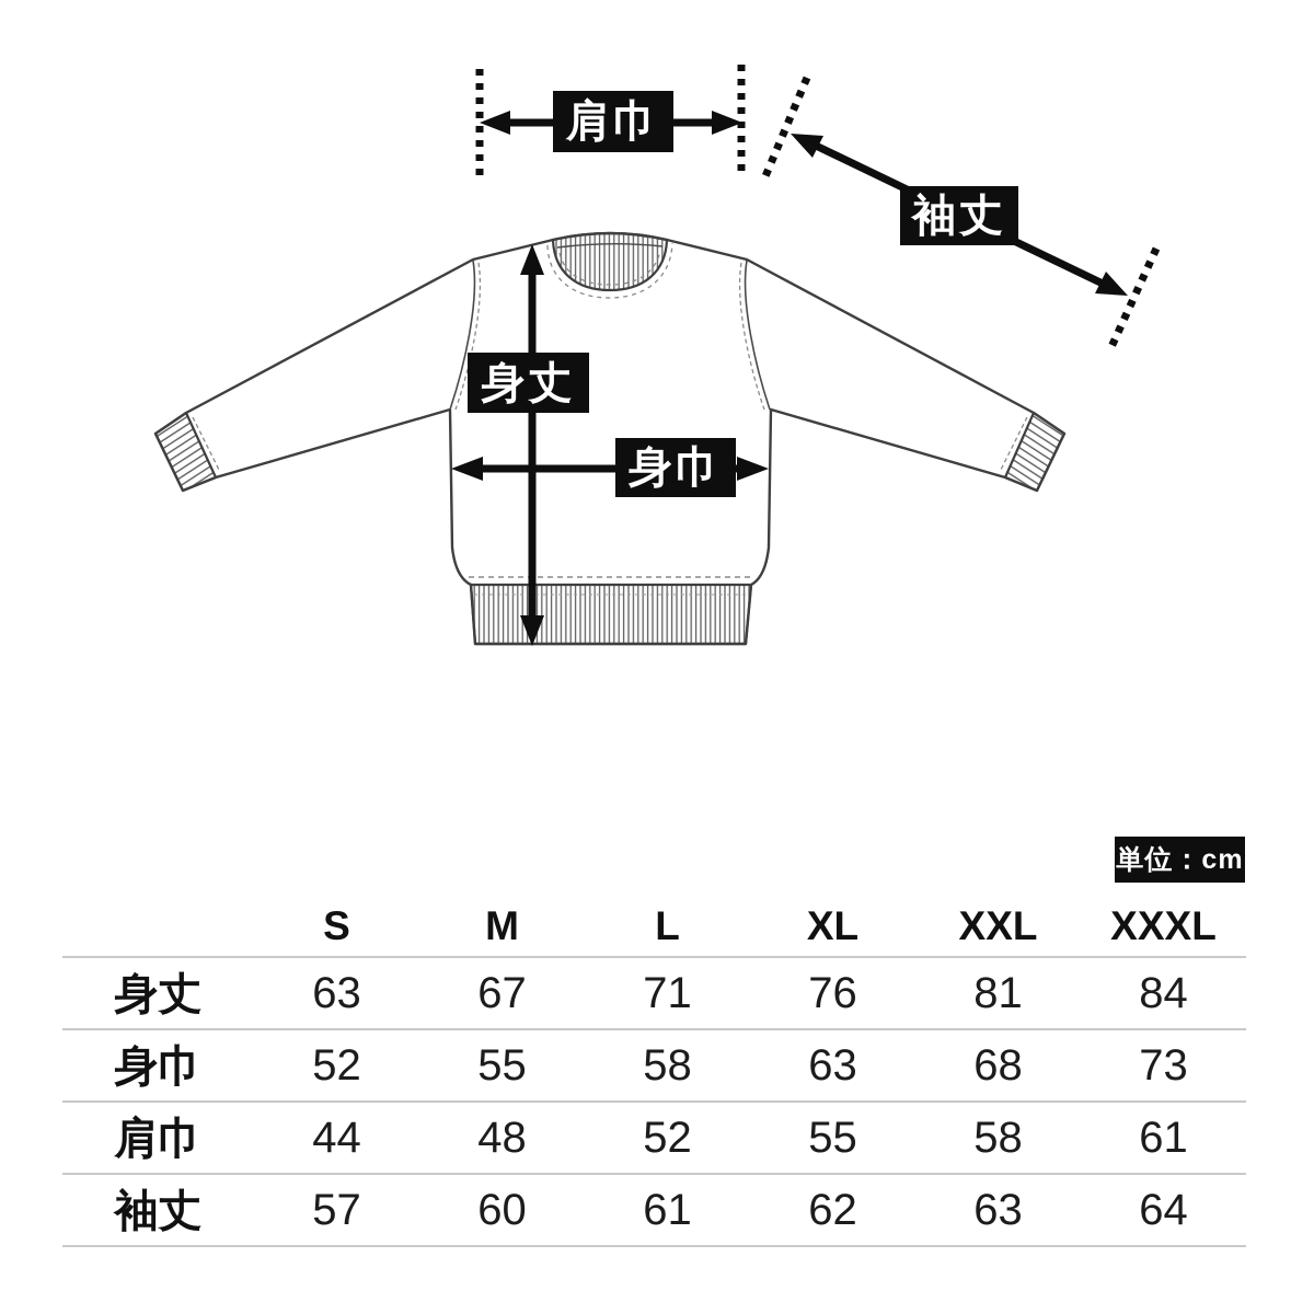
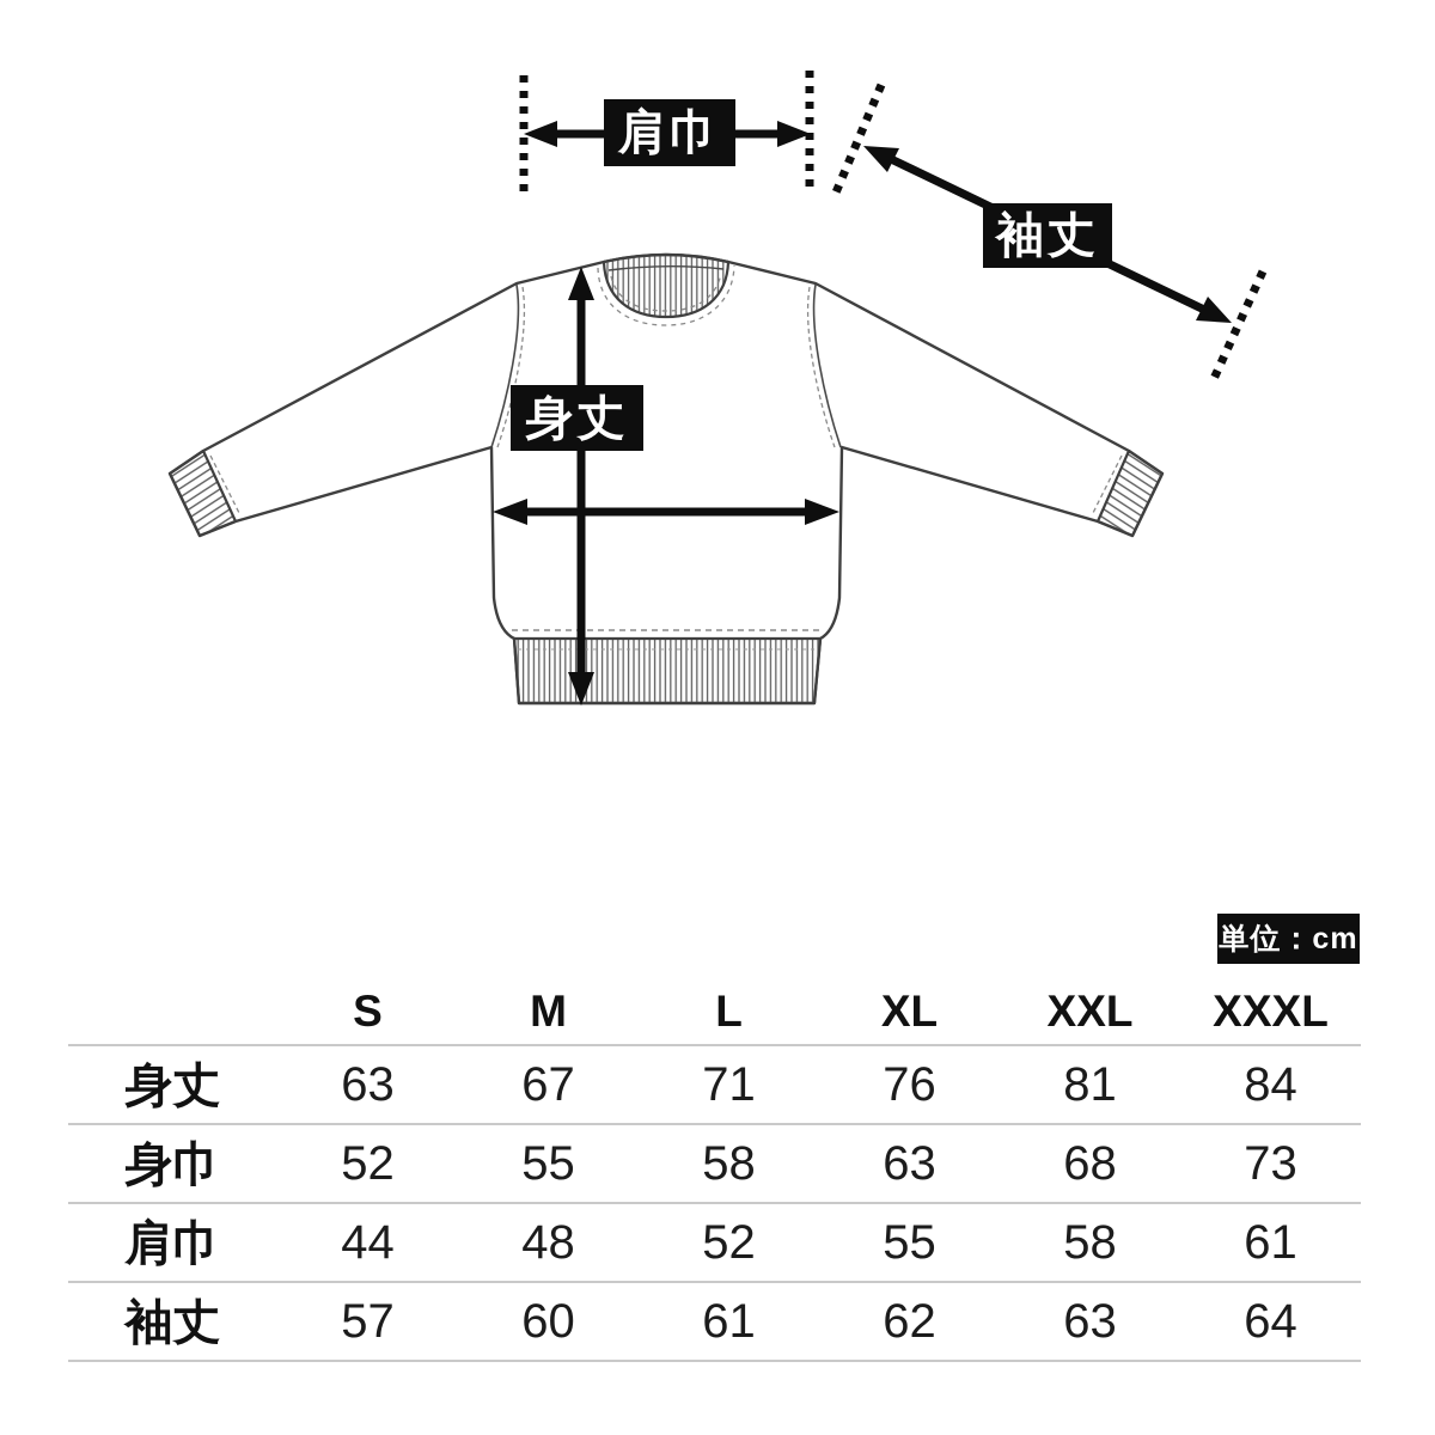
  肩巾
  袖丈
  身丈
- 身巾
  単位：cm
  	S	M	L	XL	XXL	XXXL
  身丈	63	67	71	76	81	84
  身巾	52	55	58	63	68	73
  肩巾	44	48	52	55	58	61
  袖丈	57	60	61	62	63	64
